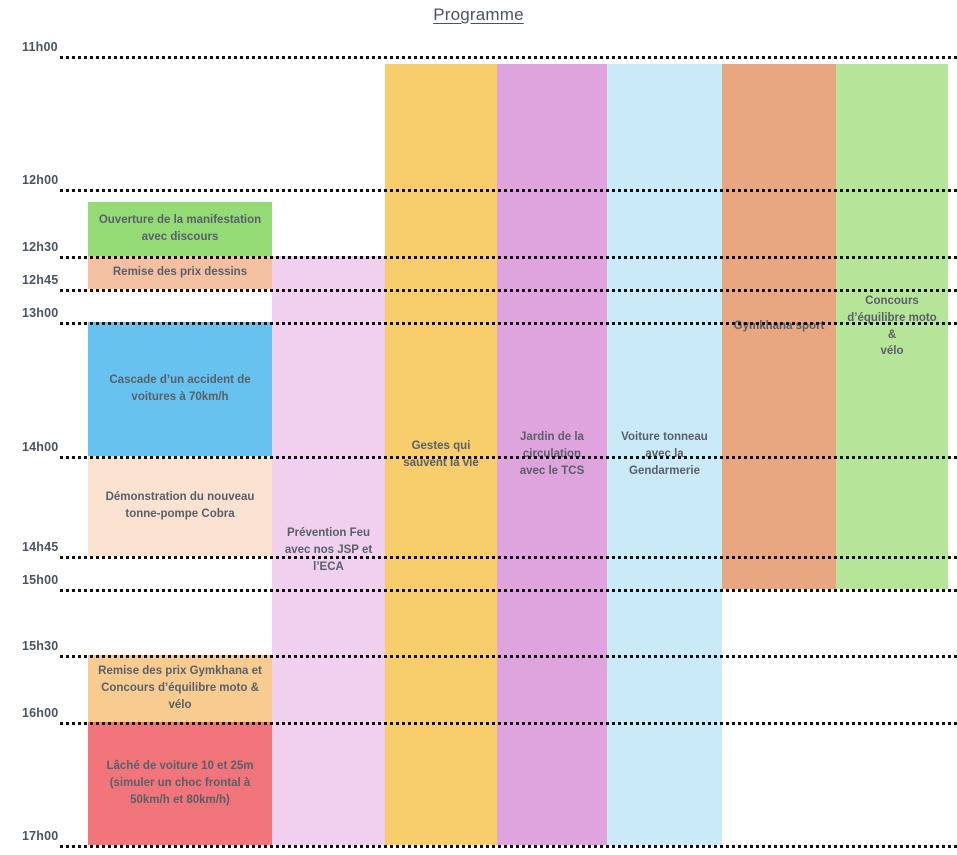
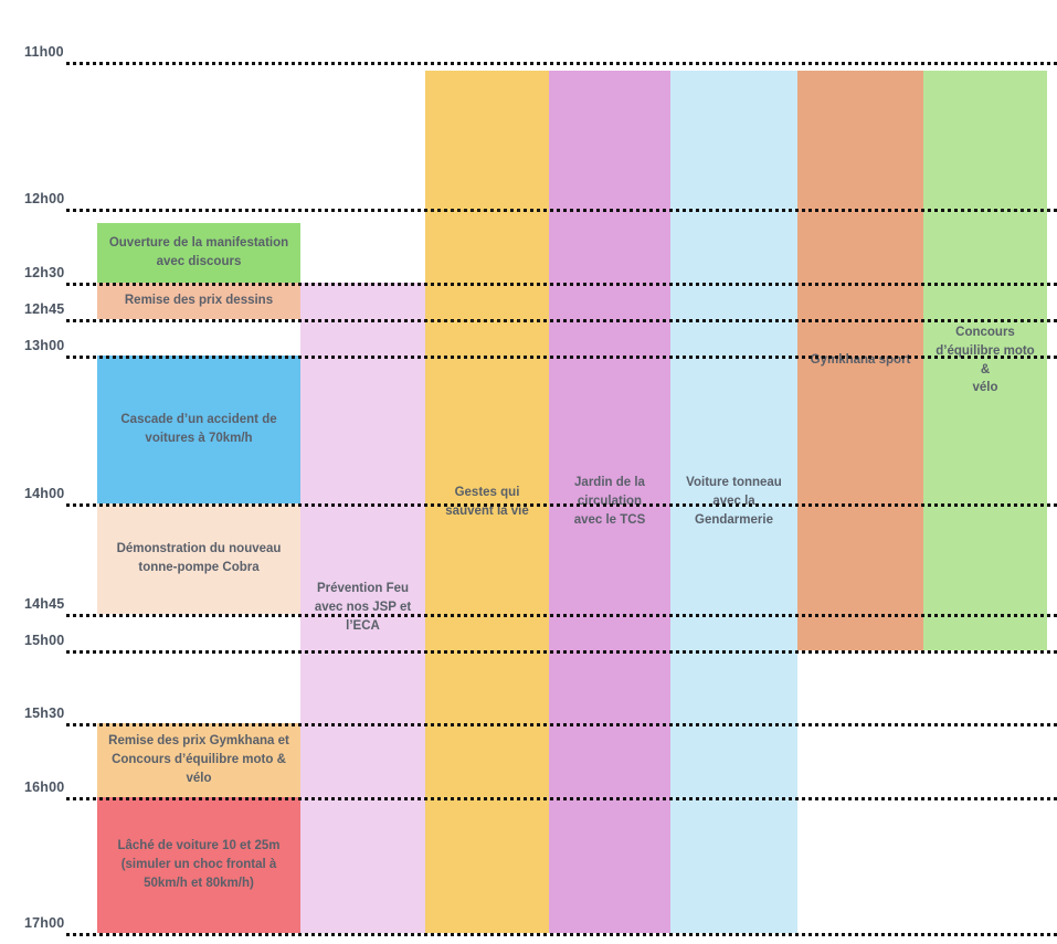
- Programme
  Ouverture de la manifestation
  avec discours
  Remise des prix dessins
  Cascade d’un accident de
  voitures à 70km/h
  Démonstration du nouveau
  tonne-pompe Cobra
  Remise des prix Gymkhana et
  Concours d’équilibre moto &
  vélo
  Lâché de voiture 10 et 25m
  (simuler un choc frontal à
  50km/h et 80km/h)
  Prévention Feu
  avec nos JSP et
  l’ECA
  Gestes qui
  sauvent la vie
  Jardin de la
  circulation
  avec le TCS
  Voiture tonneau
  avec la
  Gendarmerie
  Gymkhana sport
  Concours
  d’équilibre moto &
  vélo
  11h00
  12h00
  12h30
  12h45
  13h00
  14h00
  14h45
  15h00
  15h30
  16h00
  17h00
